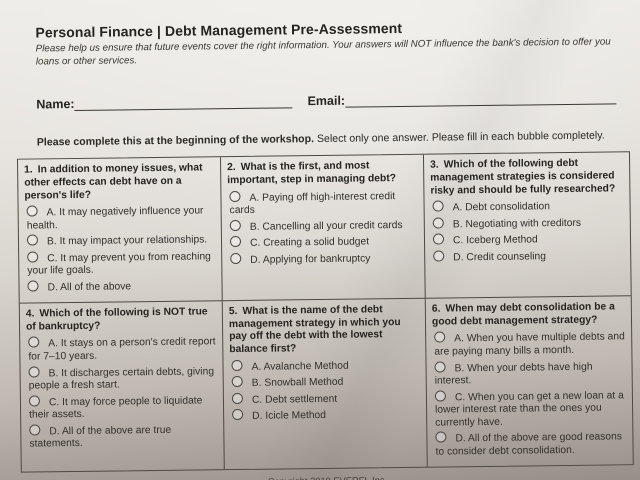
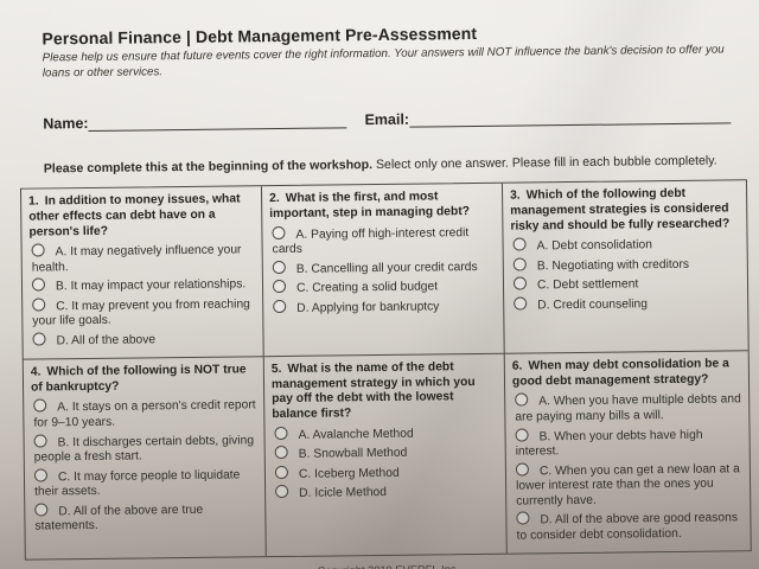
  Personal Finance | Debt Management Pre-Assessment
  Please help us ensure that future events cover the right information. Your answers will NOT influence the bank's decision to offer you loans or other services.
  Name:
  Email:
  Please complete this at the beginning of the workshop. Select only one answer. Please fill in each bubble completely.
  1. In addition to money issues, what other effects can debt have on a person's life?
  A. It may negatively influence your health.
  B. It may impact your relationships.
  C. It may prevent you from reaching your life goals.
  D. All of the above
  2. What is the first, and most important, step in managing debt?
  A. Paying off high-interest credit cards
  B. Cancelling all your credit cards
  C. Creating a solid budget
  D. Applying for bankruptcy
  3. Which of the following debt management strategies is considered risky and should be fully researched?
  A. Debt consolidation
  B. Negotiating with creditors
- C. Iceberg Method
+ C. Debt settlement
  D. Credit counseling
  4. Which of the following is NOT true of bankruptcy?
- A. It stays on a person's credit report for 7–10 years.
+ A. It stays on a person's credit report for 9–10 years.
  B. It discharges certain debts, giving people a fresh start.
  C. It may force people to liquidate their assets.
  D. All of the above are true statements.
  5. What is the name of the debt management strategy in which you pay off the debt with the lowest balance first?
  A. Avalanche Method
  B. Snowball Method
- C. Debt settlement
+ C. Iceberg Method
  D. Icicle Method
  6. When may debt consolidation be a good debt management strategy?
- A. When you have multiple debts and are paying many bills a month.
+ A. When you have multiple debts and are paying many bills a will.
  B. When your debts have high interest.
  C. When you can get a new loan at a lower interest rate than the ones you currently have.
  D. All of the above are good reasons to consider debt consolidation.
